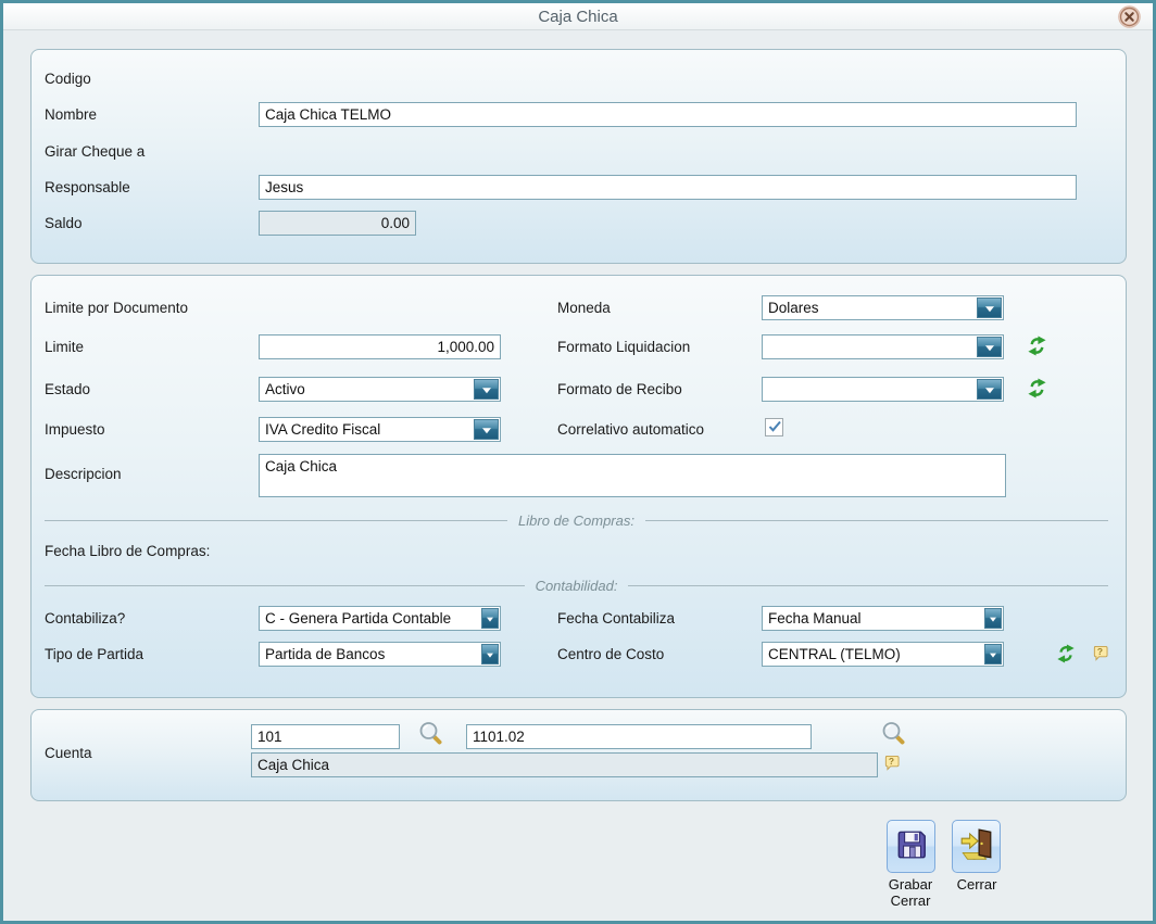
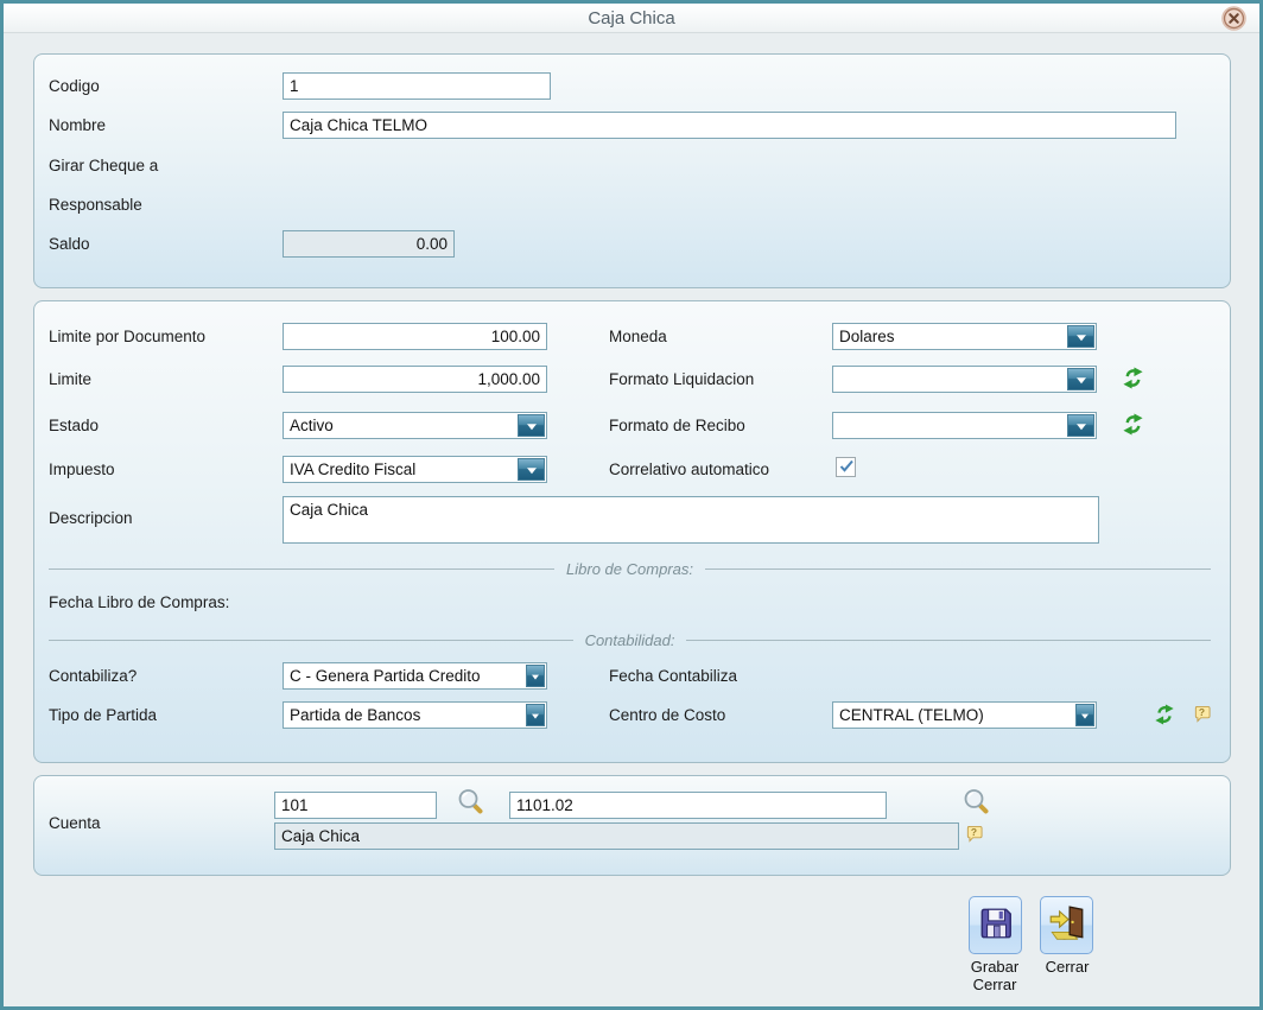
  Caja Chica
  Codigo
+ 1
  Nombre
  Caja Chica TELMO
  Girar Cheque a
  Responsable
- Jesus
  Saldo
  0.00
  Limite por Documento
+ 100.00
  Moneda
  Dolares
  Limite
  1,000.00
  Formato Liquidacion
  Estado
  Activo
  Formato de Recibo
  Impuesto
  IVA Credito Fiscal
  Correlativo automatico
  Descripcion
  Caja Chica
  Libro de Compras:
  Fecha Libro de Compras:
  Contabilidad:
  Contabiliza?
- C - Genera Partida Contable
+ C - Genera Partida Credito
  Fecha Contabiliza
- Fecha Manual
  Tipo de Partida
  Partida de Bancos
  Centro de Costo
  CENTRAL (TELMO)
  ?
  Cuenta
  101
  1101.02
  Caja Chica
  ?
  Grabar
  Cerrar
  Cerrar
